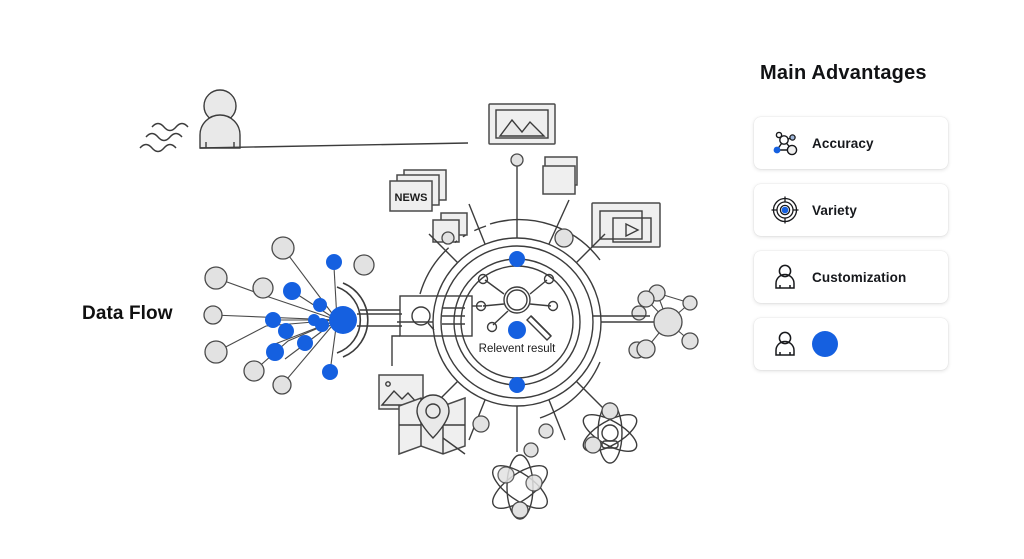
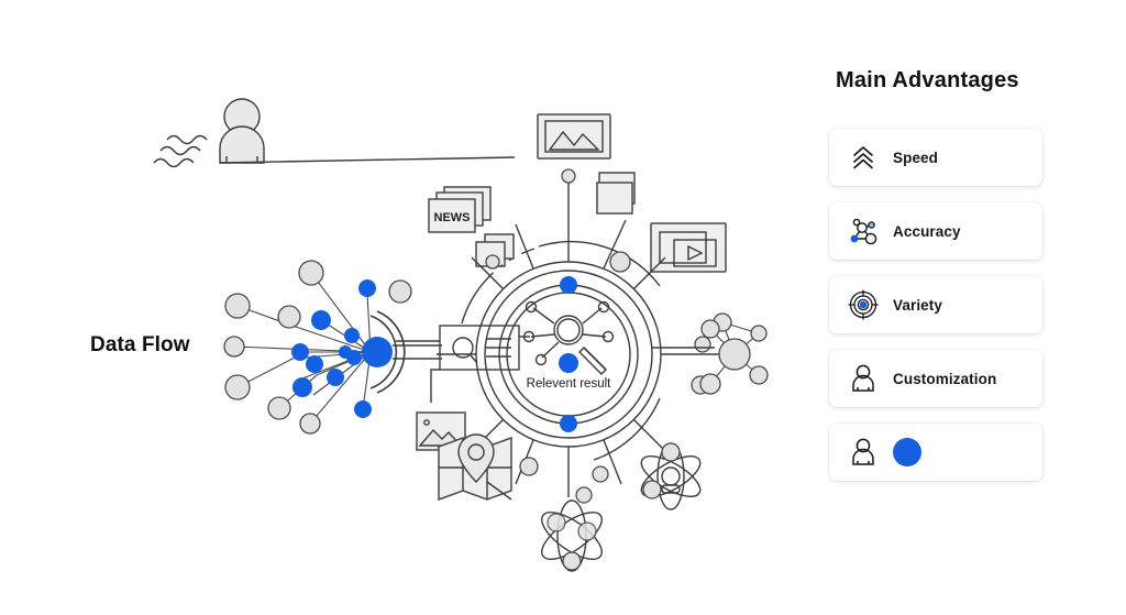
  NEWS
  Relevent result
  Data Flow
  Main Advantages
+ Speed
  Accuracy
  Variety
  Customization
